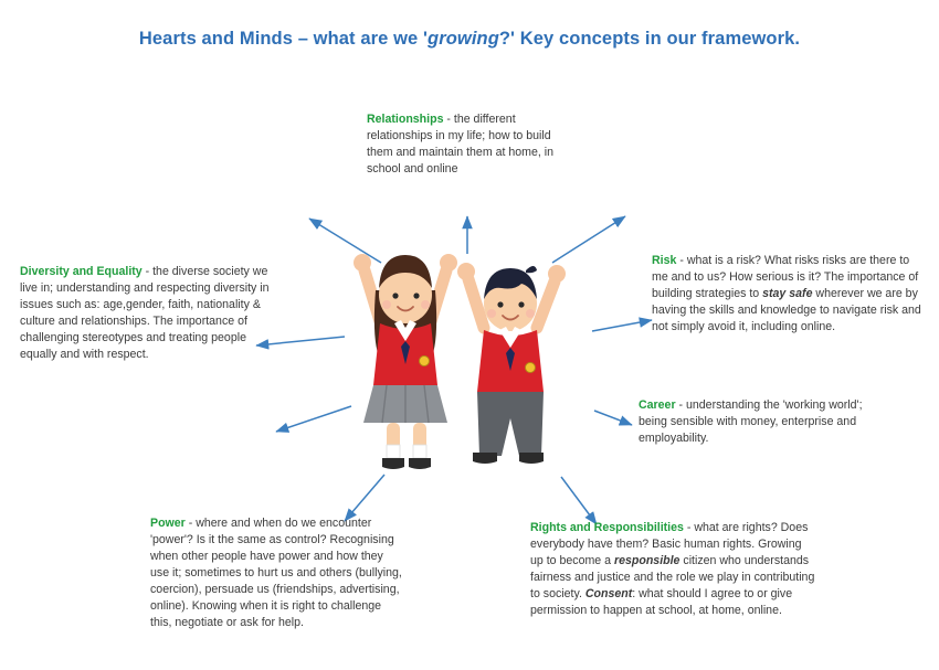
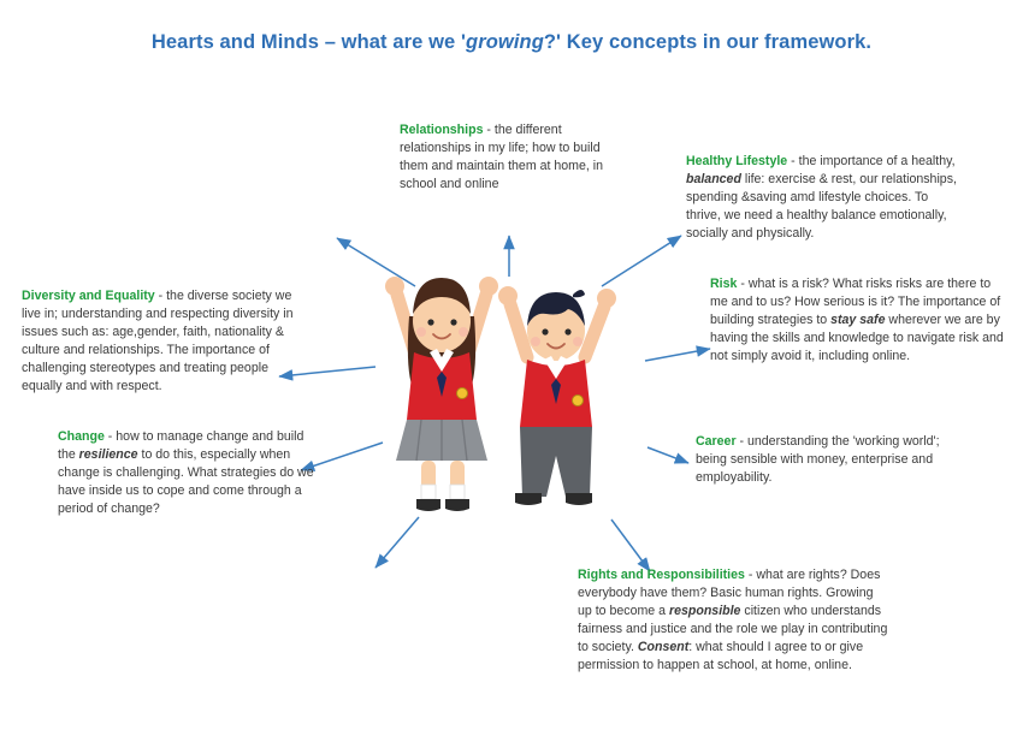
  Hearts and Minds – what are we 'growing?' Key concepts in our framework.
  Relationships - the different relationships in my life; how to build them and maintain them at home, in school and online
+ Healthy Lifestyle - the importance of a healthy, balanced life: exercise & rest, our relationships, spending &saving amd lifestyle choices. To thrive, we need a healthy balance emotionally, socially and physically.
  Diversity and Equality - the diverse society we live in; understanding and respecting diversity in issues such as: age,gender, faith, nationality & culture and relationships. The importance of challenging stereotypes and treating people equally and with respect.
  Risk - what is a risk? What risks risks are there to me and to us? How serious is it? The importance of building strategies to stay safe wherever we are by having the skills and knowledge to navigate risk and not simply avoid it, including online.
+ Change - how to manage change and build the resilience to do this, especially when change is challenging. What strategies do we have inside us to cope and come through a period of change?
  Career - understanding the 'working world'; being sensible with money, enterprise and employability.
- Power - where and when do we encounter 'power'? Is it the same as control? Recognising when other people have power and how they use it; sometimes to hurt us and others (bullying, coercion), persuade us (friendships, advertising, online). Knowing when it is right to challenge this, negotiate or ask for help.
  Rights and Responsibilities - what are rights? Does everybody have them? Basic human rights. Growing up to become a responsible citizen who understands fairness and justice and the role we play in contributing to society. Consent: what should I agree to or give permission to happen at school, at home, online.
